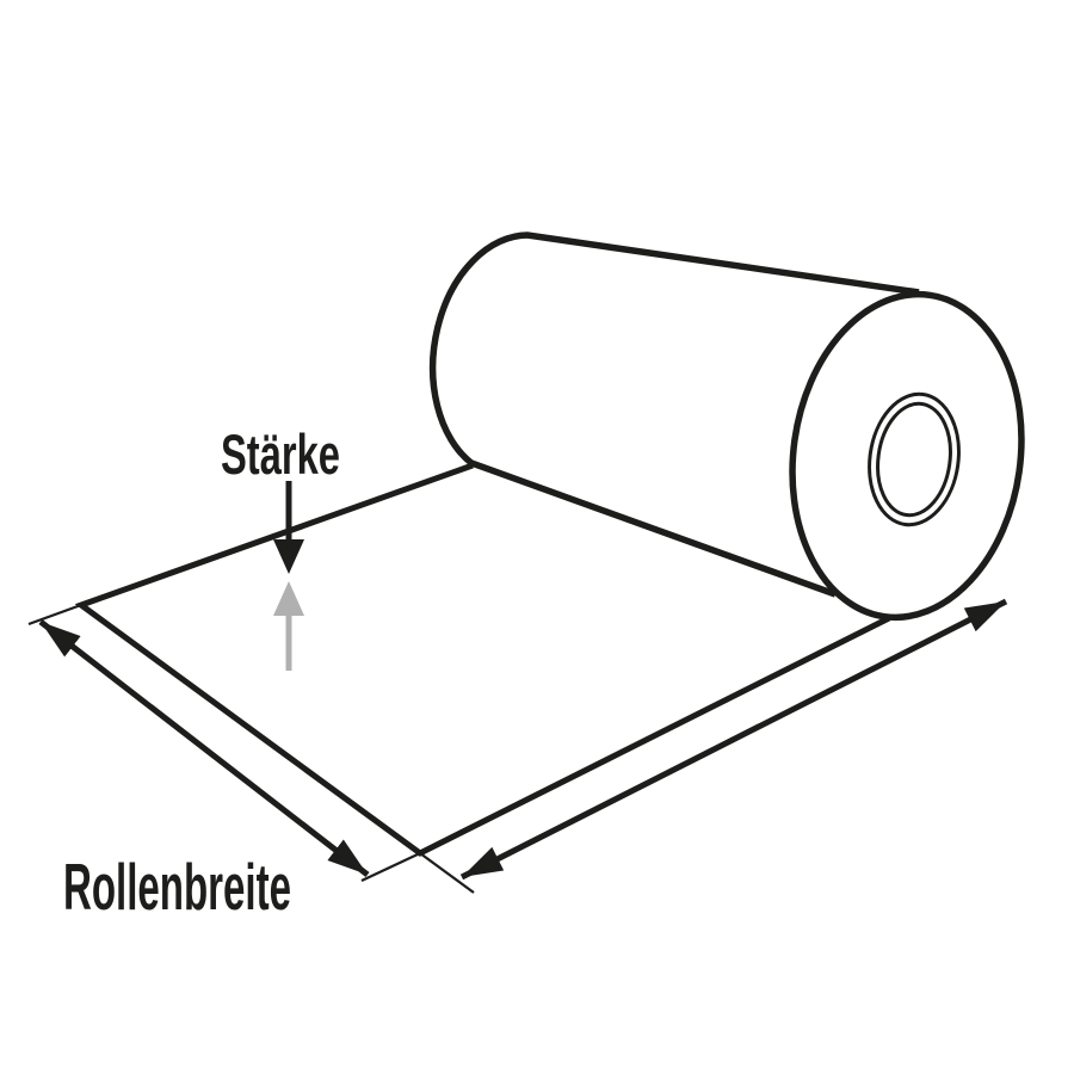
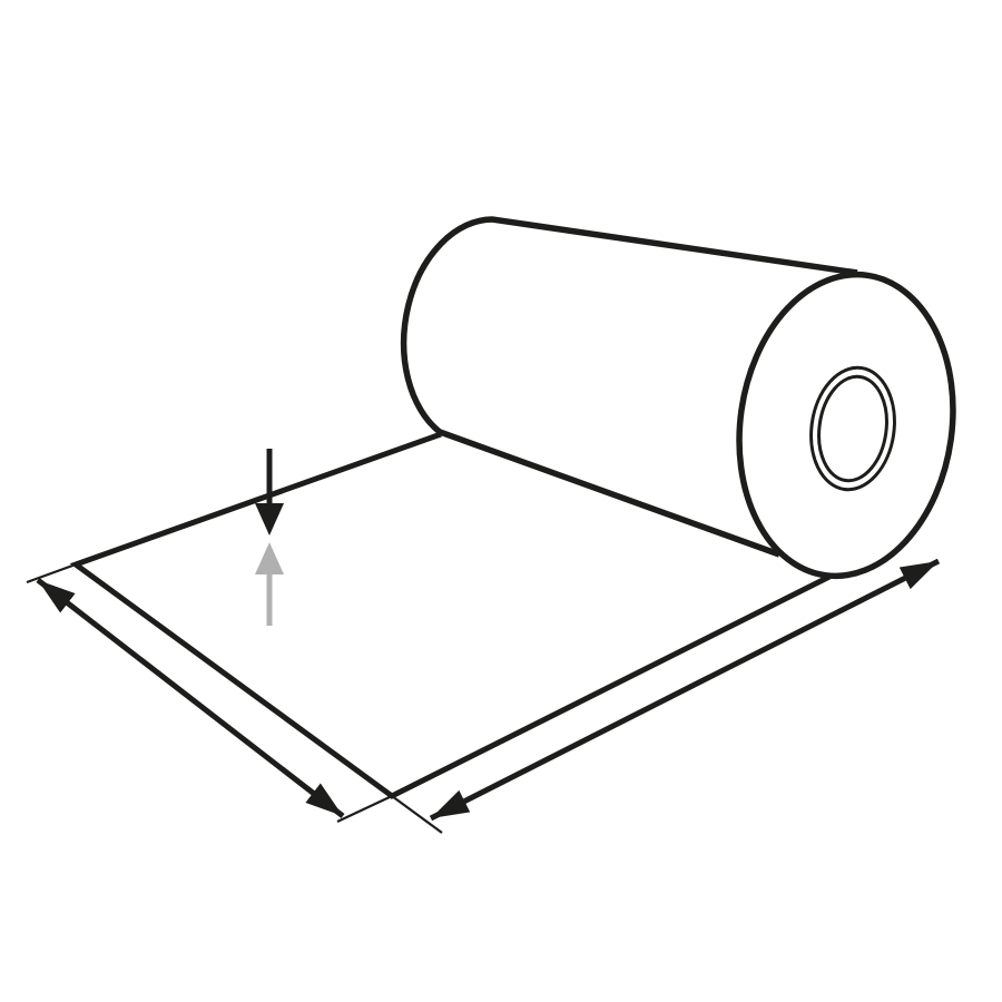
- Stärke
- Rollenbreite
